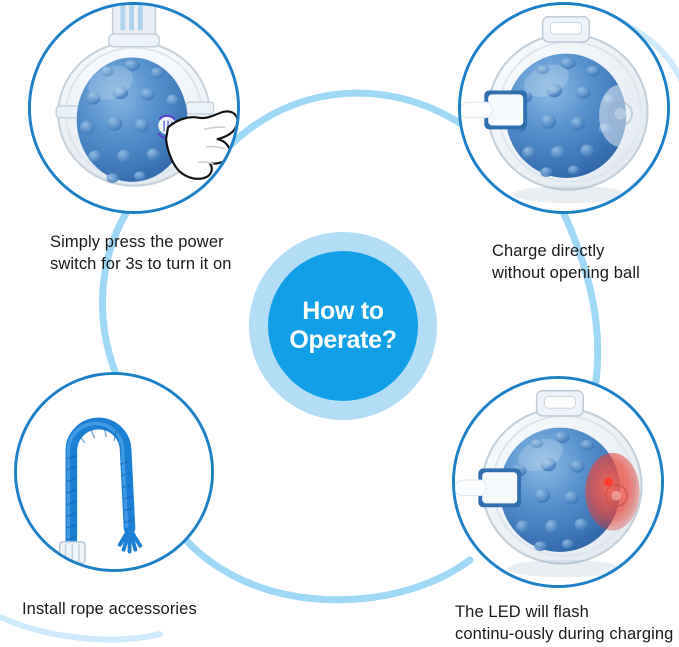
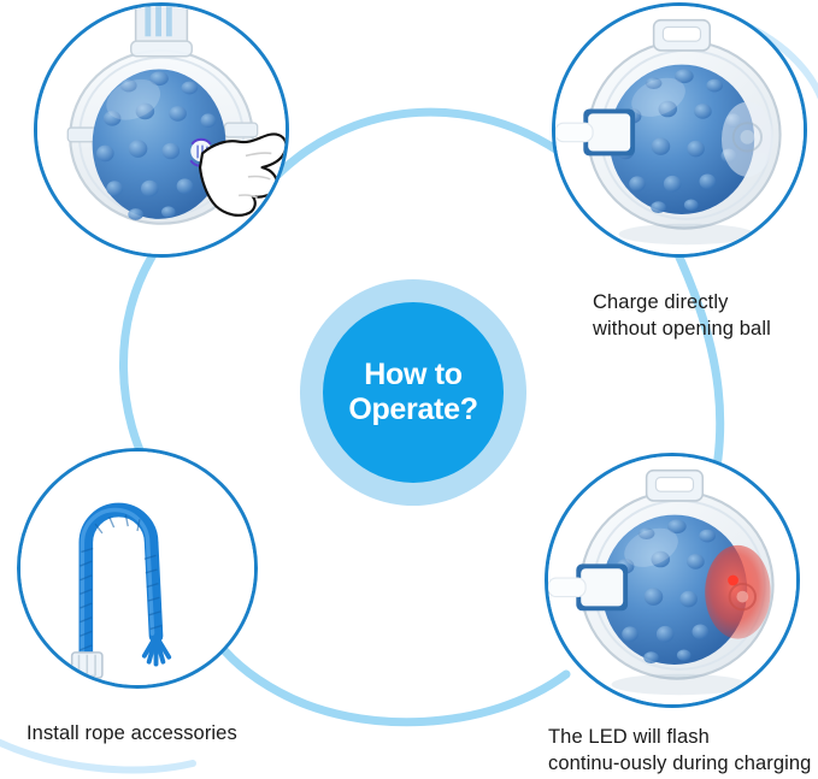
- Simply press the power
- switch for 3s to turn it on
  Charge directly
  without opening ball
  Install rope accessories
  The LED will flash
  continu-ously during charging
  How to
  Operate?
